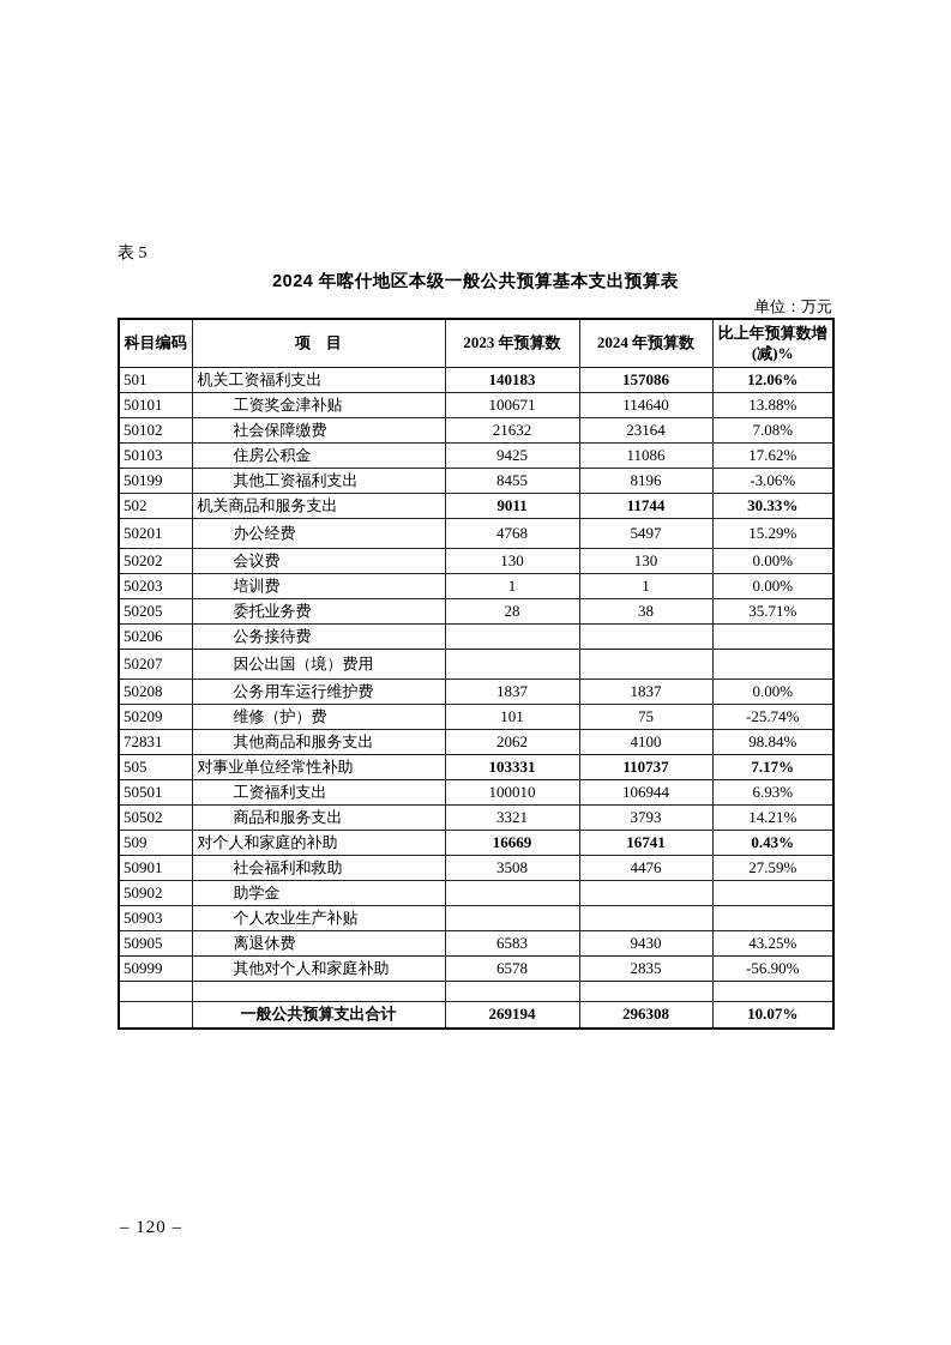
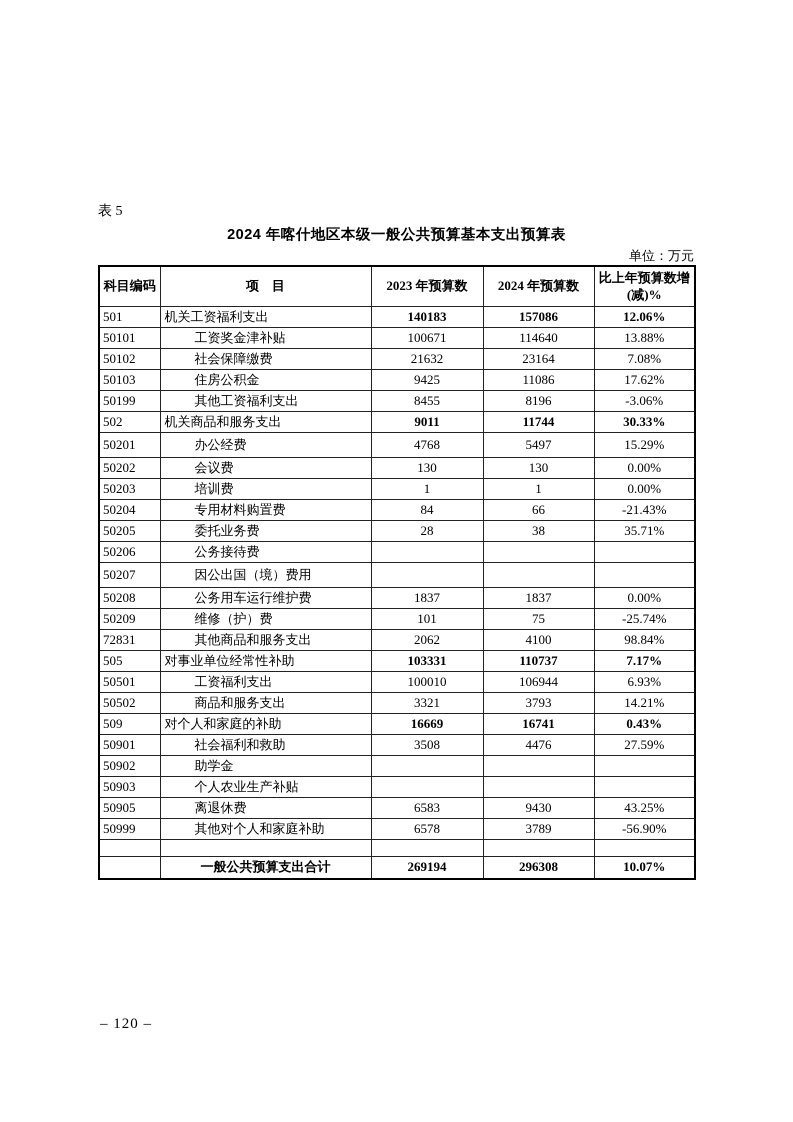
  表 5
  2024 年喀什地区本级一般公共预算基本支出预算表
  单位：万元
  科目编码	项 目	2023 年预算数	2024 年预算数	比上年预算数增(减)%
  501	机关工资福利支出	140183	157086	12.06%
  50101	工资奖金津补贴	100671	114640	13.88%
  50102	社会保障缴费	21632	23164	7.08%
  50103	住房公积金	9425	11086	17.62%
  50199	其他工资福利支出	8455	8196	-3.06%
  502	机关商品和服务支出	9011	11744	30.33%
  50201	办公经费	4768	5497	15.29%
  50202	会议费	130	130	0.00%
  50203	培训费	1	1	0.00%
+ 50204	专用材料购置费	84	66	-21.43%
  50205	委托业务费	28	38	35.71%
  50206	公务接待费
  50207	因公出国（境）费用
  50208	公务用车运行维护费	1837	1837	0.00%
  50209	维修（护）费	101	75	-25.74%
  72831	其他商品和服务支出	2062	4100	98.84%
  505	对事业单位经常性补助	103331	110737	7.17%
  50501	工资福利支出	100010	106944	6.93%
  50502	商品和服务支出	3321	3793	14.21%
  509	对个人和家庭的补助	16669	16741	0.43%
  50901	社会福利和救助	3508	4476	27.59%
  50902	助学金
  50903	个人农业生产补贴
  50905	离退休费	6583	9430	43.25%
- 50999	其他对个人和家庭补助	6578	2835	-56.90%
+ 50999	其他对个人和家庭补助	6578	3789	-56.90%
  	一般公共预算支出合计	269194	296308	10.07%
  – 120 –
